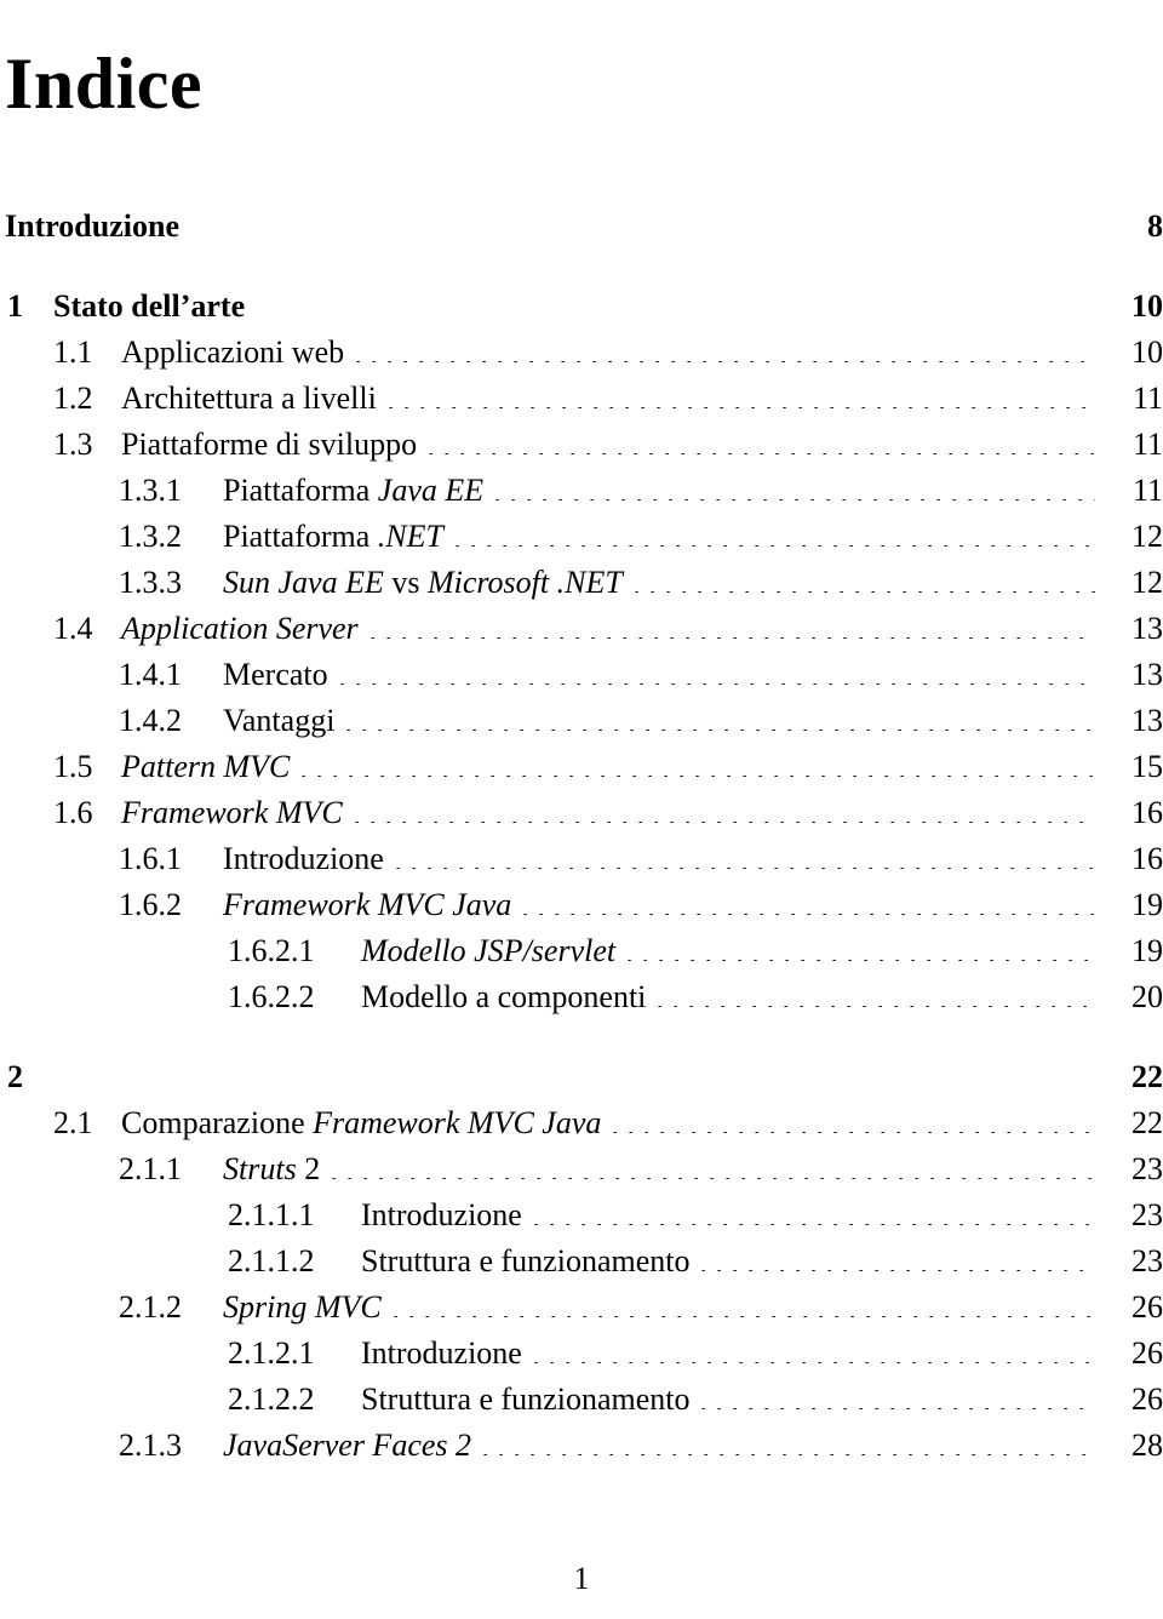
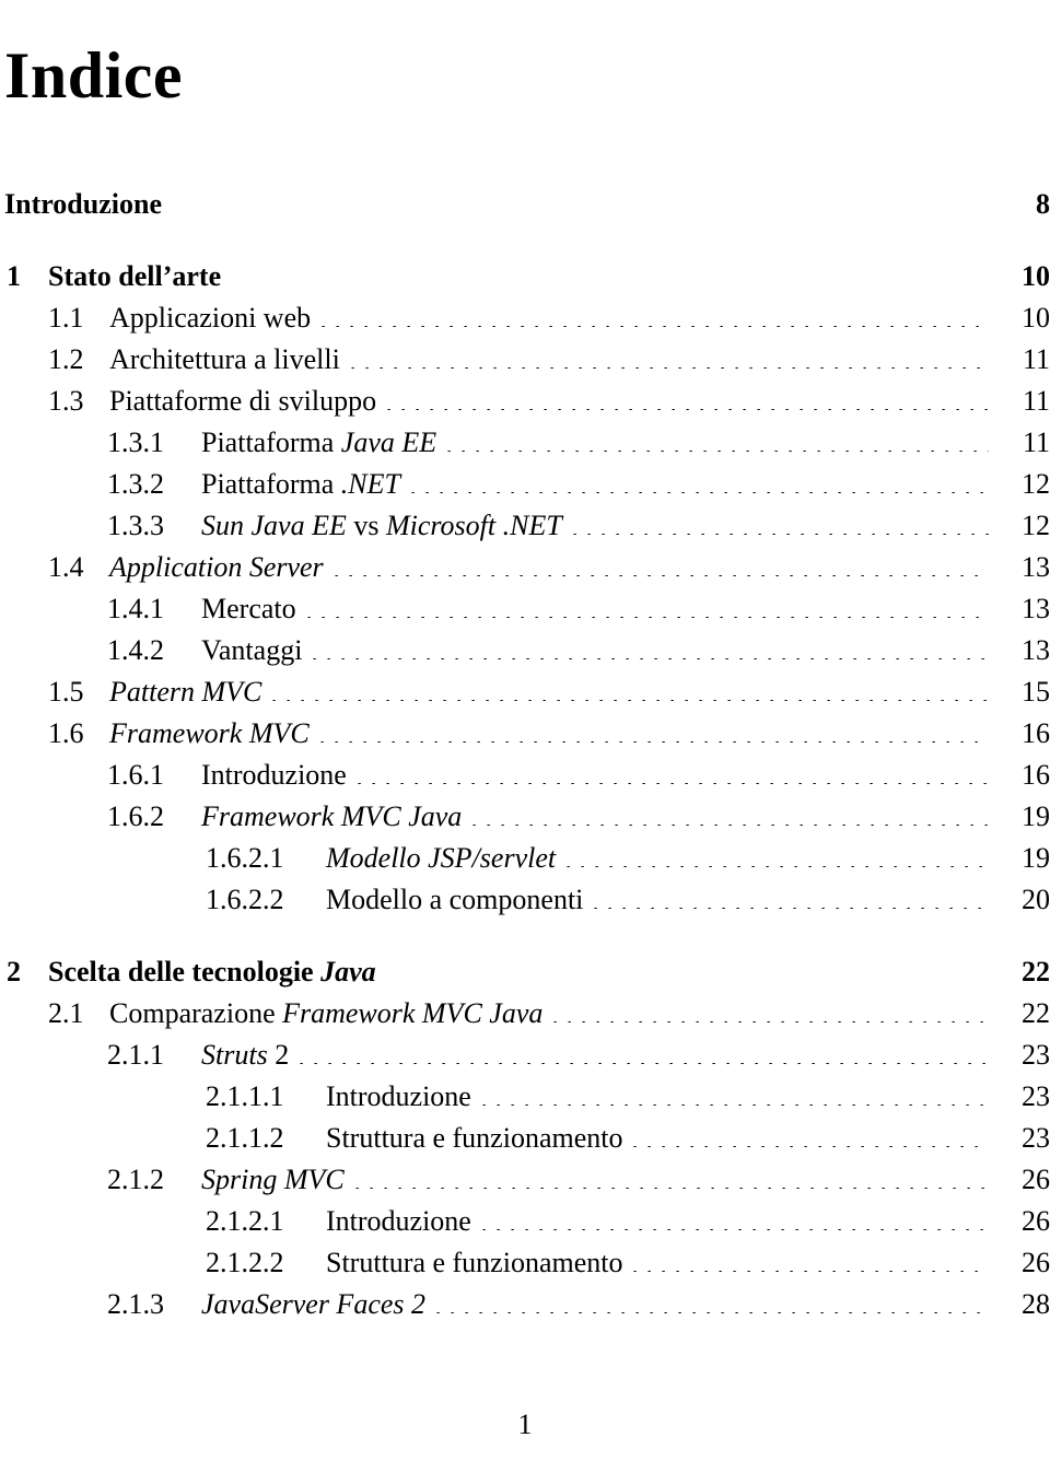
  Indice
  Introduzione
  8
  1
  Stato dell’arte
  10
  1.1
  Applicazioni web
  10
  1.2
  Architettura a livelli
  11
  1.3
  Piattaforme di sviluppo
  11
  1.3.1
  Piattaforma Java EE
  11
  1.3.2
  Piattaforma .NET
  12
  1.3.3
  Sun Java EE vs Microsoft .NET
  12
  1.4
  Application Server
  13
  1.4.1
  Mercato
  13
  1.4.2
  Vantaggi
  13
  1.5
  Pattern MVC
  15
  1.6
  Framework MVC
  16
  1.6.1
  Introduzione
  16
  1.6.2
  Framework MVC Java
  19
  1.6.2.1
  Modello JSP/servlet
  19
  1.6.2.2
  Modello a componenti
  20
  2
+ Scelta delle tecnologie Java
  22
  2.1
  Comparazione Framework MVC Java
  22
  2.1.1
  Struts 2
  23
  2.1.1.1
  Introduzione
  23
  2.1.1.2
  Struttura e funzionamento
  23
  2.1.2
  Spring MVC
  26
  2.1.2.1
  Introduzione
  26
  2.1.2.2
  Struttura e funzionamento
  26
  2.1.3
  JavaServer Faces 2
  28
  1
